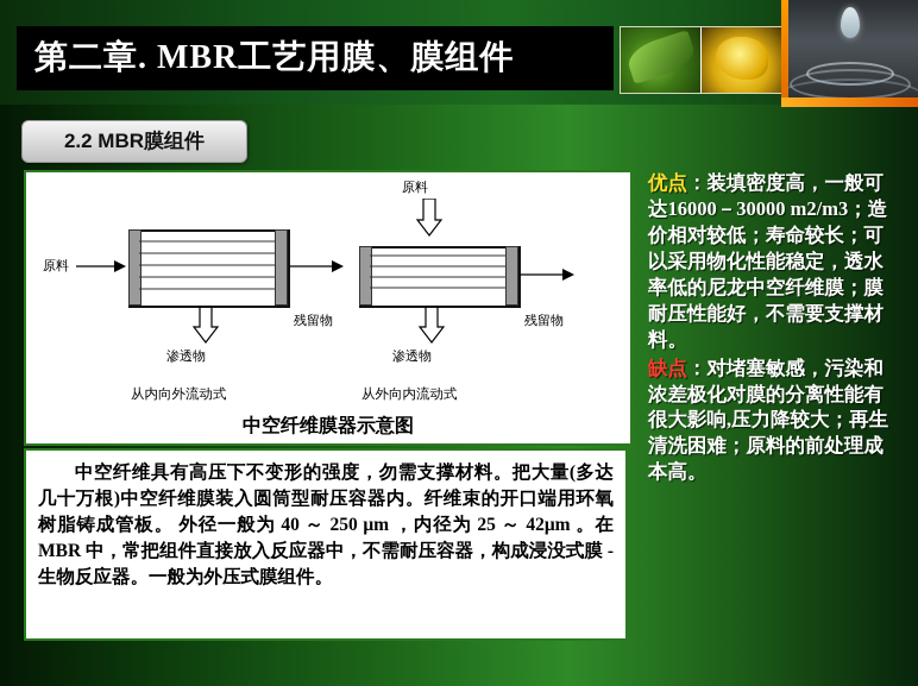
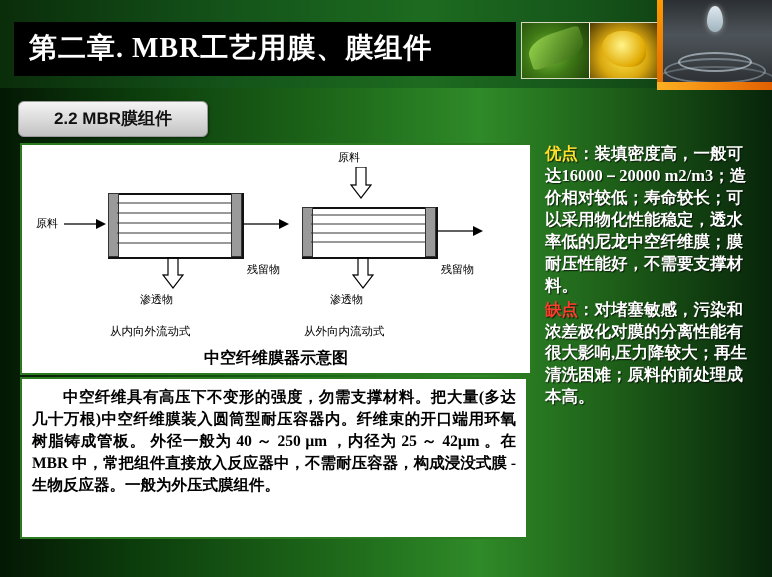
  第二章. MBR工艺用膜、膜组件
  2.2 MBR膜组件
  原料
  原料
  残留物
  渗透物
  从内向外流动式
  残留物
  渗透物
  从外向内流动式
  中空纤维膜器示意图
  中空纤维具有高压下不变形的强度，勿需支撑材料。把大量(多达几十万根)中空纤维膜装入圆筒型耐压容器内。纤维束的开口端用环氧树脂铸成管板。 外径一般为 40 ～ 250 μm ，内径为 25 ～ 42μm 。在 MBR 中，常把组件直接放入反应器中，不需耐压容器，构成浸没式膜 - 生物反应器。一般为外压式膜组件。
- 优点：装填密度高，一般可达16000－30000 m2/m3；造价相对较低；寿命较长；可以采用物化性能稳定，透水率低的尼龙中空纤维膜；膜耐压性能好，不需要支撑材料。
+ 优点：装填密度高，一般可达16000－20000 m2/m3；造价相对较低；寿命较长；可以采用物化性能稳定，透水率低的尼龙中空纤维膜；膜耐压性能好，不需要支撑材料。
  缺点：对堵塞敏感，污染和浓差极化对膜的分离性能有很大影响,压力降较大；再生清洗困难；原料的前处理成本高。
